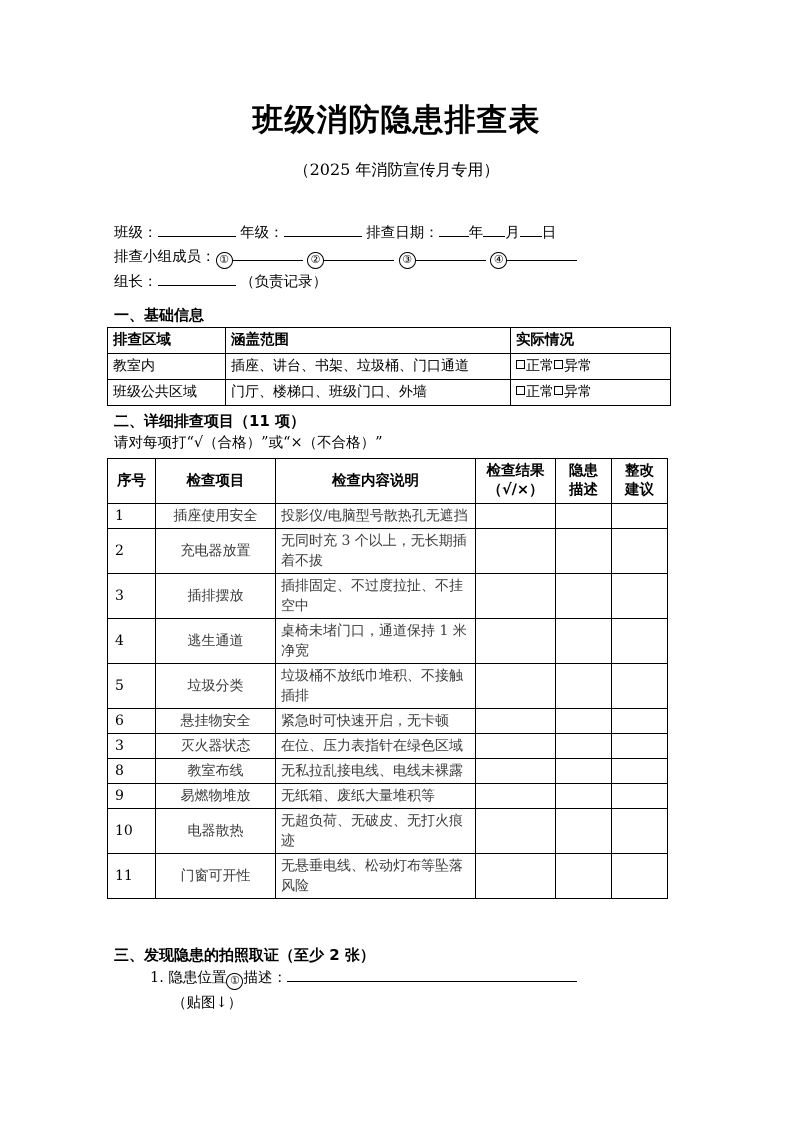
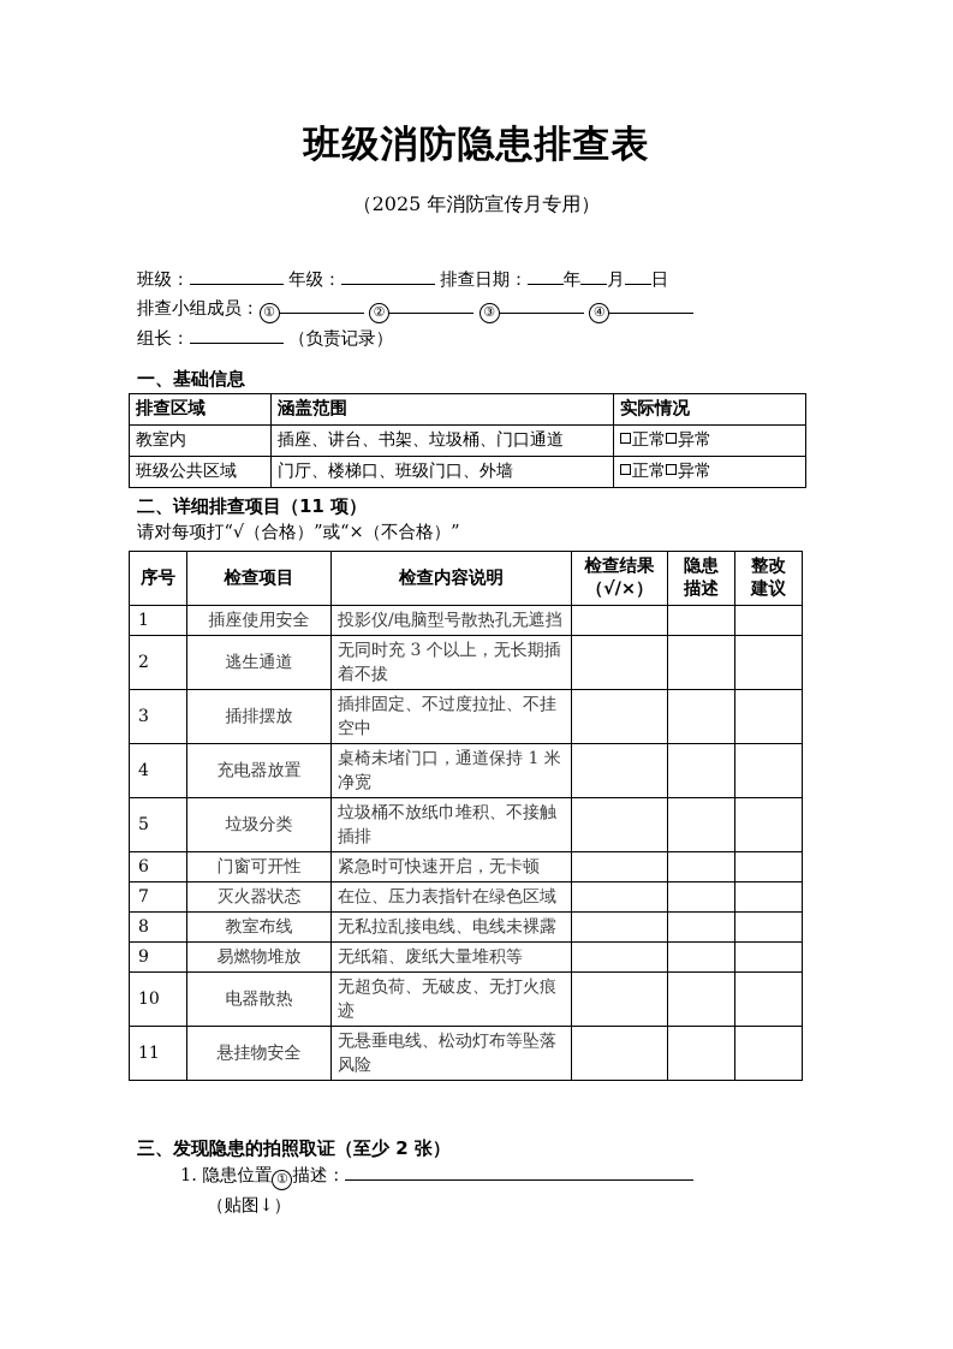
  班级消防隐患排查表
  （2025 年消防宣传月专用）
  班级： 年级： 排查日期： 年 月 日
  排查小组成员： ① ② ③ ④
  组长： （负责记录）
  一、基础信息
  排查区域	涵盖范围	实际情况
  教室内	插座、讲台、书架、垃圾桶、门口通道	正常 异常
  班级公共区域	门厅、楼梯口、班级门口、外墙	正常 异常
  二、详细排查项目（11 项）
  请对每项打“√（合格）”或“×（不合格）”
  序号	检查项目	检查内容说明	检查结果 （√/×）	隐患 描述	整改 建议
  1	插座使用安全	投影仪/电脑型号散热孔无遮挡
- 2	充电器放置	无同时充 3 个以上，无长期插着不拔
+ 2	逃生通道	无同时充 3 个以上，无长期插着不拔
  3	插排摆放	插排固定、不过度拉扯、不挂空中
- 4	逃生通道	桌椅未堵门口，通道保持 1 米净宽
+ 4	充电器放置	桌椅未堵门口，通道保持 1 米净宽
  5	垃圾分类	垃圾桶不放纸巾堆积、不接触插排
- 6	悬挂物安全	紧急时可快速开启，无卡顿
+ 6	门窗可开性	紧急时可快速开启，无卡顿
- 3	灭火器状态	在位、压力表指针在绿色区域
+ 7	灭火器状态	在位、压力表指针在绿色区域
  8	教室布线	无私拉乱接电线、电线未裸露
  9	易燃物堆放	无纸箱、废纸大量堆积等
  10	电器散热	无超负荷、无破皮、无打火痕迹
- 11	门窗可开性	无悬垂电线、松动灯布等坠落风险
+ 11	悬挂物安全	无悬垂电线、松动灯布等坠落风险
  三、发现隐患的拍照取证（至少 2 张）
  1. 隐患位置 ① 描述：
  （贴图↓）
